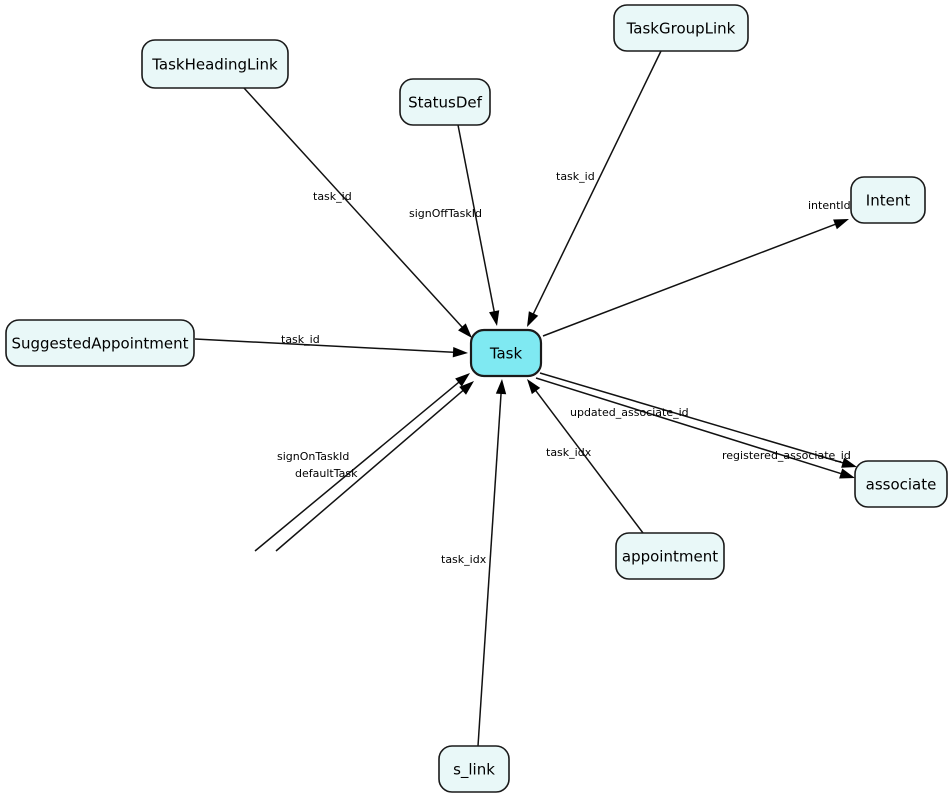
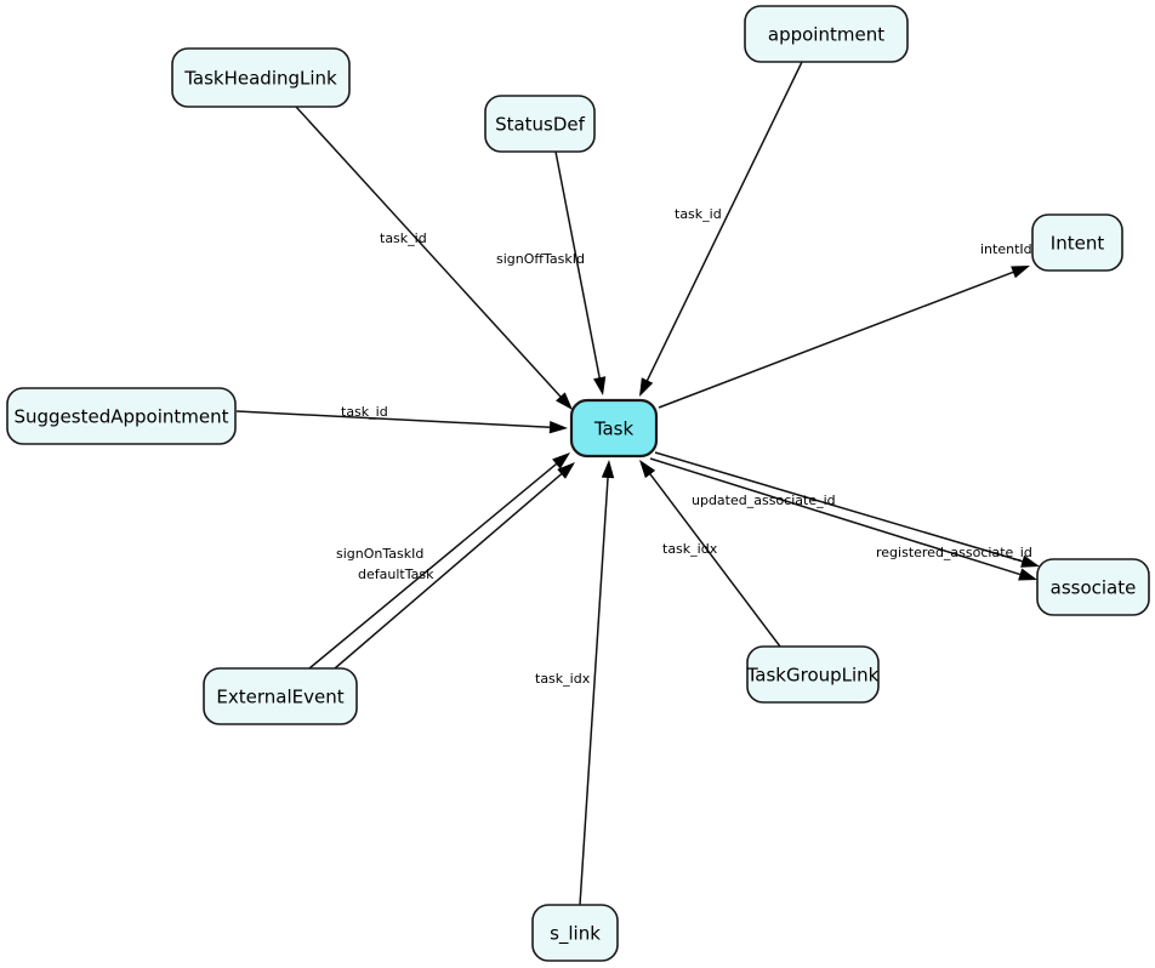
  Task
  TaskHeadingLink
  StatusDef
- TaskGroupLink
+ appointment
  Intent
  SuggestedAppointment
+ ExternalEvent
- appointment
+ TaskGroupLink
  associate
  s_link
  task_id
  signOffTaskId
  task_id
  intentId
  task_id
  signOnTaskId
  defaultTask
  task_idx
  task_idx
  updated_associate_id
  registered_associate_id
